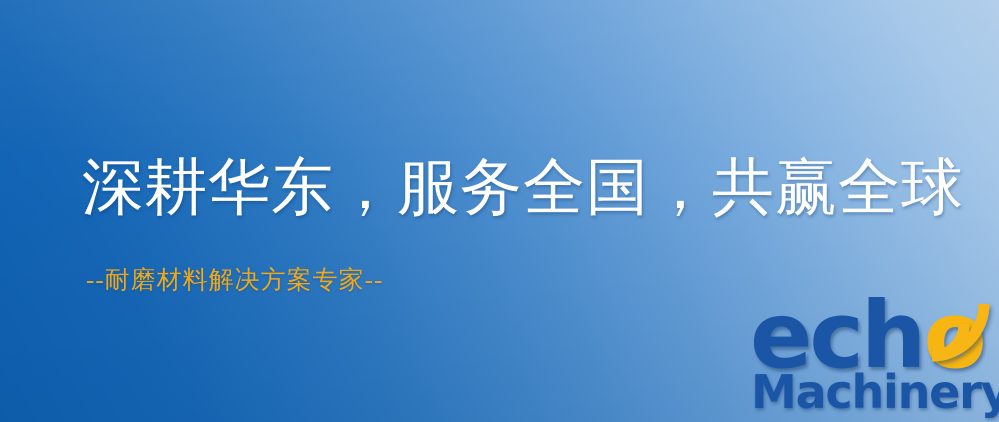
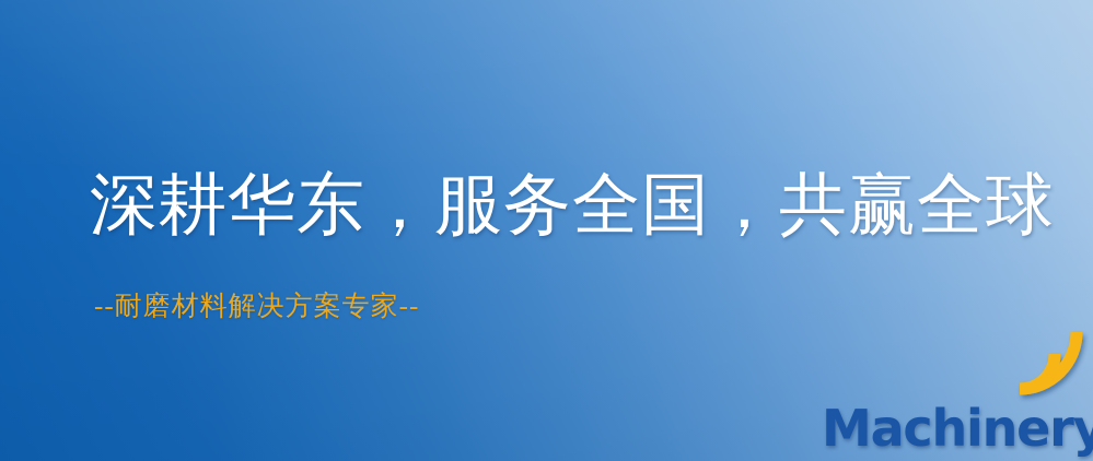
  深耕华东，服务全国，共赢全球
  --耐磨材料解决方案专家--
- echo
  Machinery
